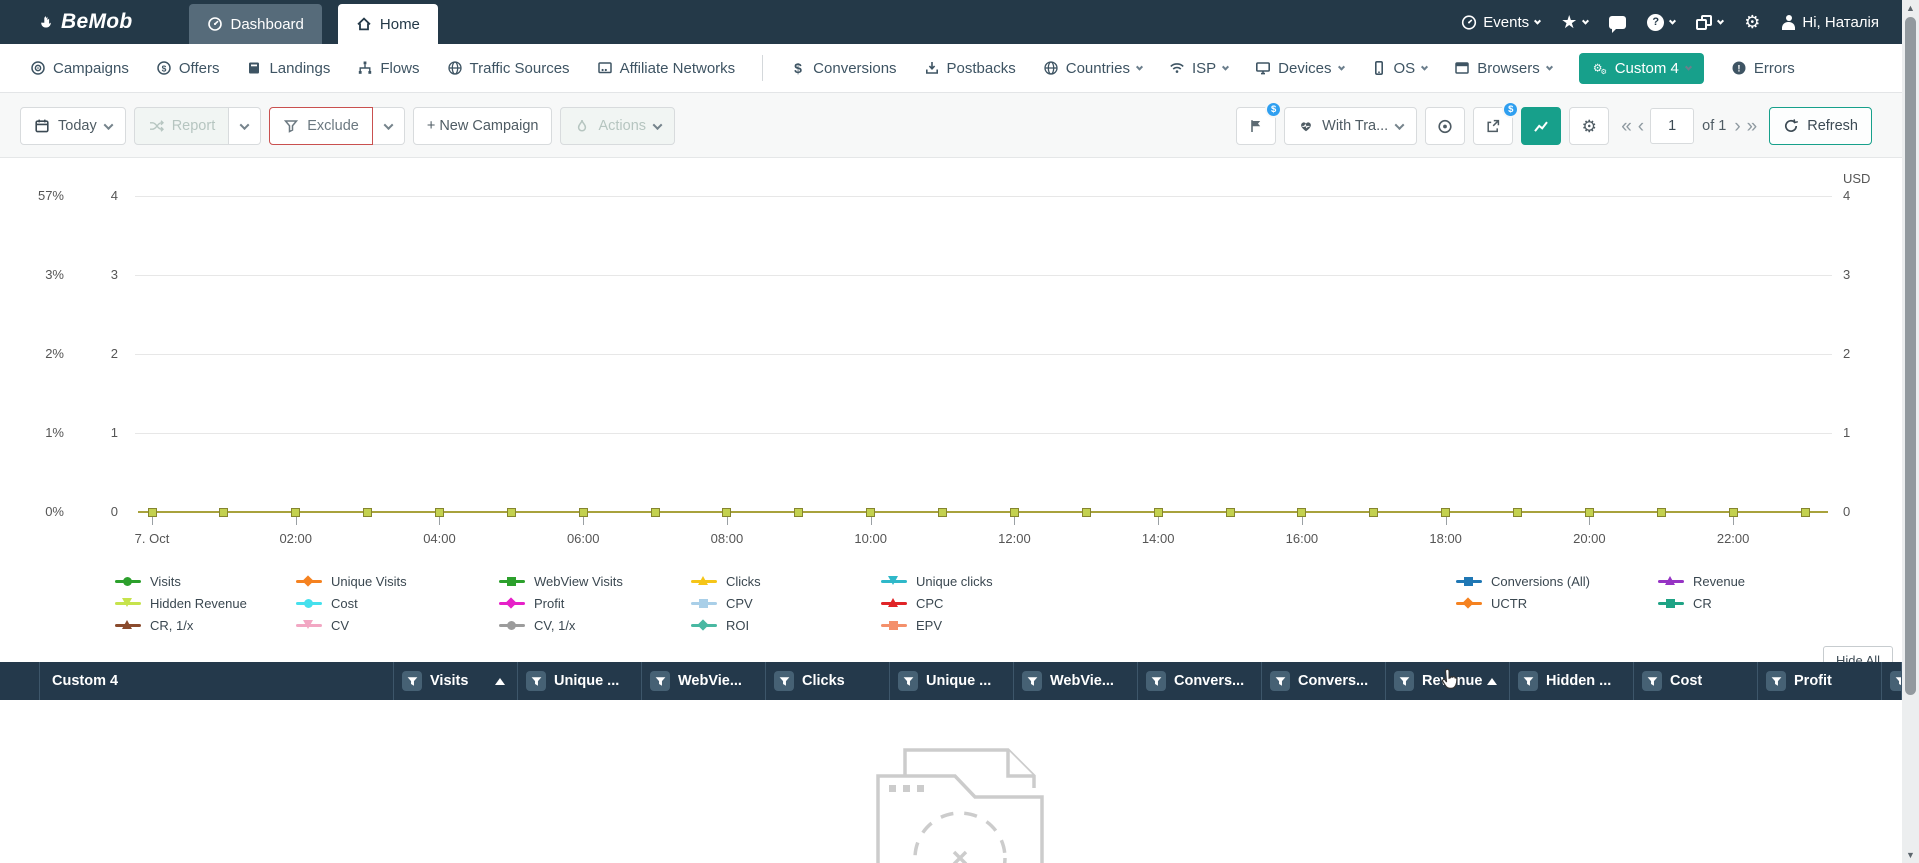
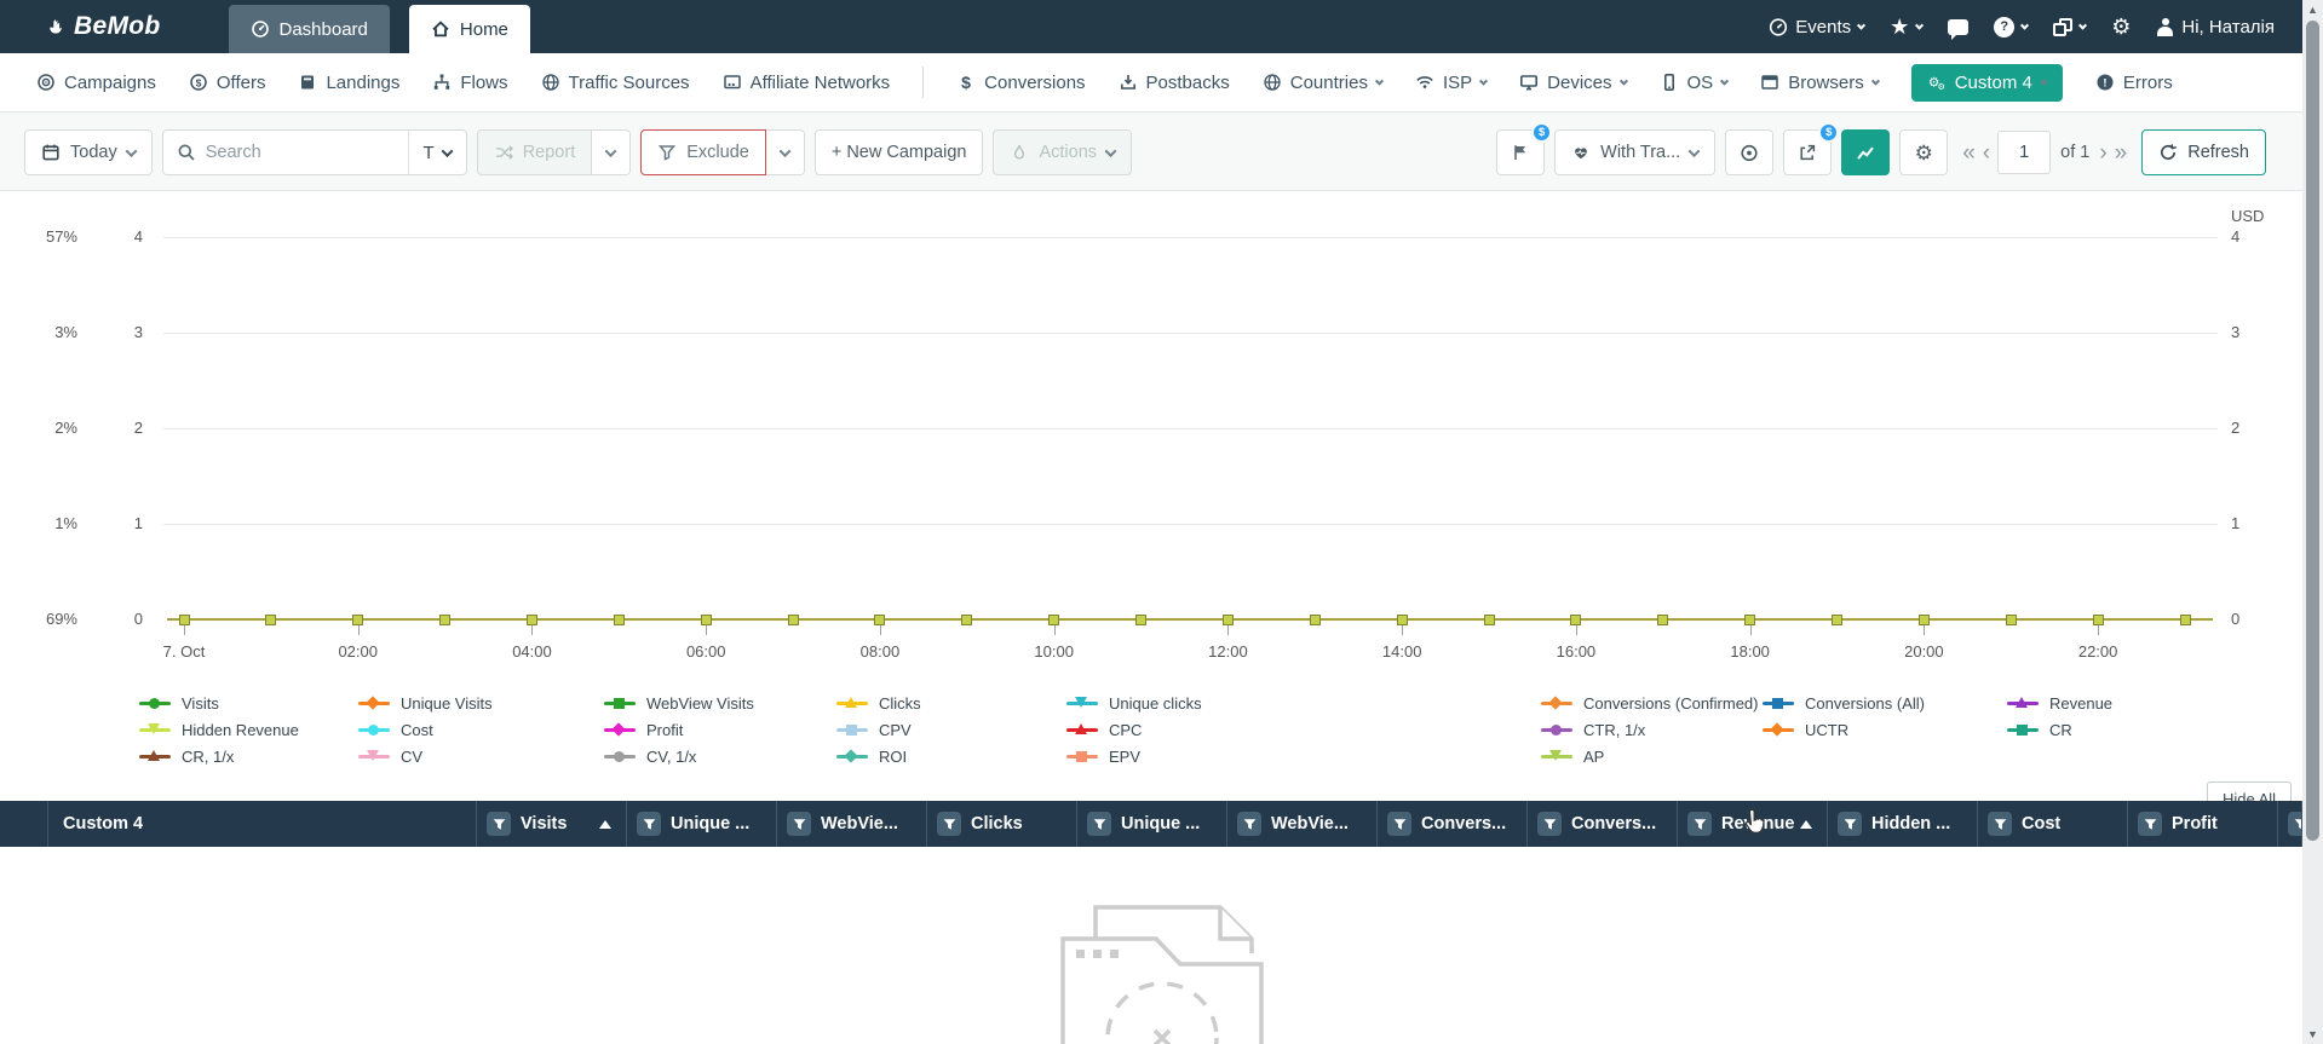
  BeMob
  Dashboard
  Home
  Events
  ★
  ?
  ⚙
  Hi, Наталія
  Campaigns
  $
  Offers
  Landings
  Flows
  Traffic Sources
  Affiliate Networks
  $
  Conversions
  Postbacks
  Countries
  ISP
  Devices
  OS
  Browsers
  ⚙
  ⚙
  Custom 4
  !
  Errors
  Today
+ Search
+ T
  Report
  Exclude
  + New Campaign
  Actions
  $
  With Tra...
  $
  ⚙
  «
  ‹
  1
  of 1
  ›
  »
  Refresh
  Hide All
  57%
  4
  4
  3%
  3
  3
  2%
  2
  2
  1%
  1
  1
- 0%
+ 69%
  0
  0
  USD
  7. Oct
  02:00
  04:00
  06:00
  08:00
  10:00
  12:00
  14:00
  16:00
  18:00
  20:00
  22:00
  Visits
  Hidden Revenue
  CR, 1/x
  Unique Visits
  Cost
  CV
  WebView Visits
  Profit
  CV, 1/x
  Clicks
  CPV
  ROI
  Unique clicks
  CPC
  EPV
+ Conversions (Confirmed)
+ CTR, 1/x
+ AP
  Conversions (All)
  UCTR
  Revenue
  CR
  Custom 4
  Visits
  Unique ...
  WebVie...
  Clicks
  Unique ...
  WebVie...
  Convers...
  Convers...
  Renue
  Hidden ...
  Cost
  Profit
  ▲
  ▼
